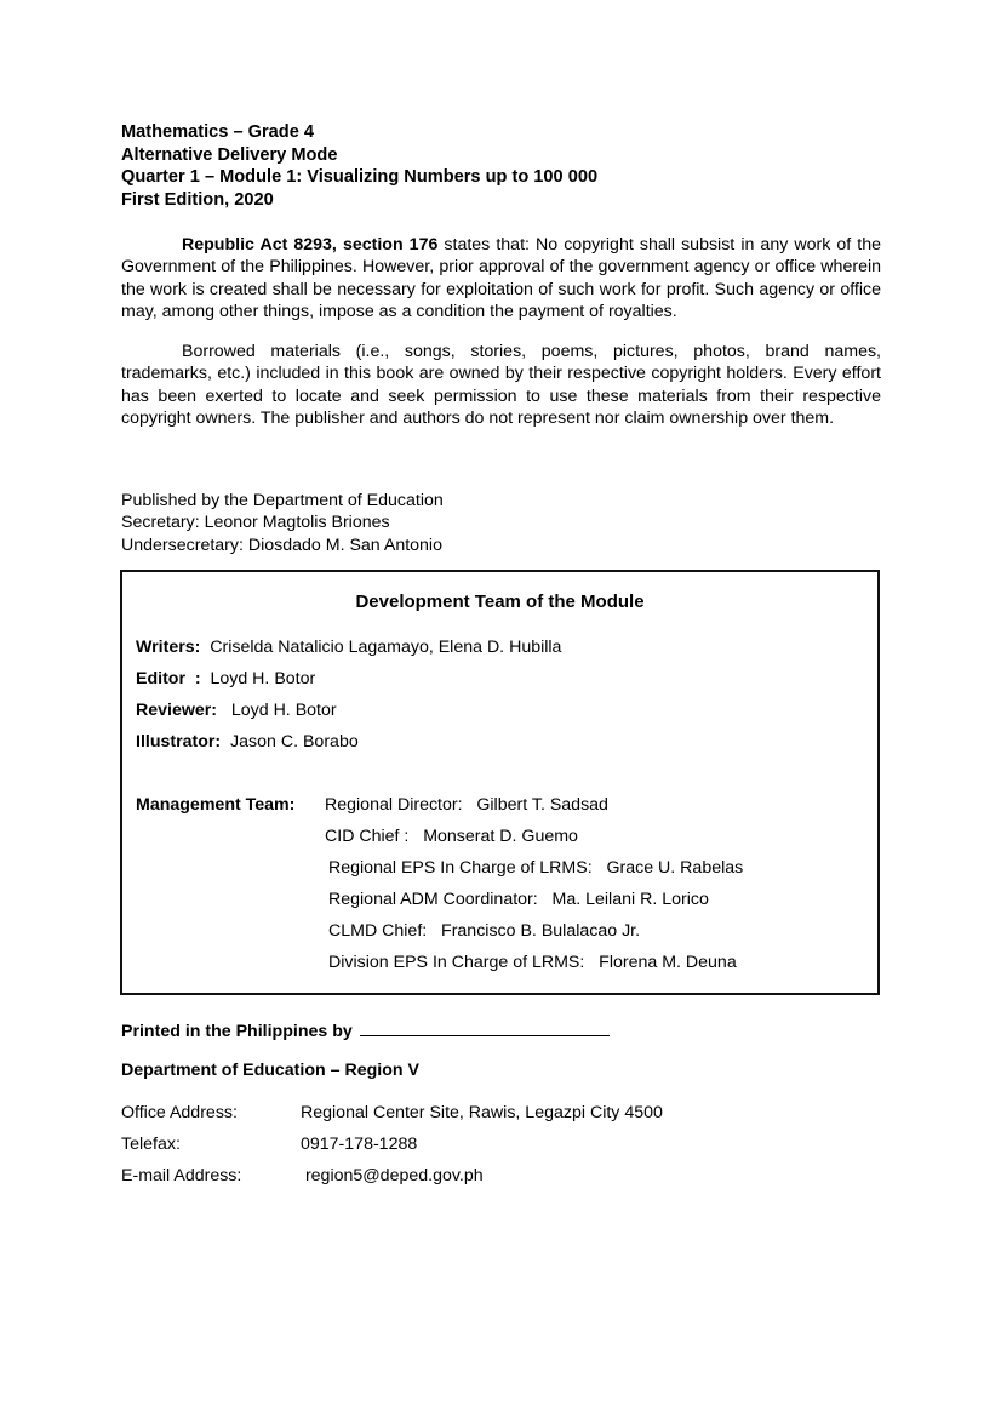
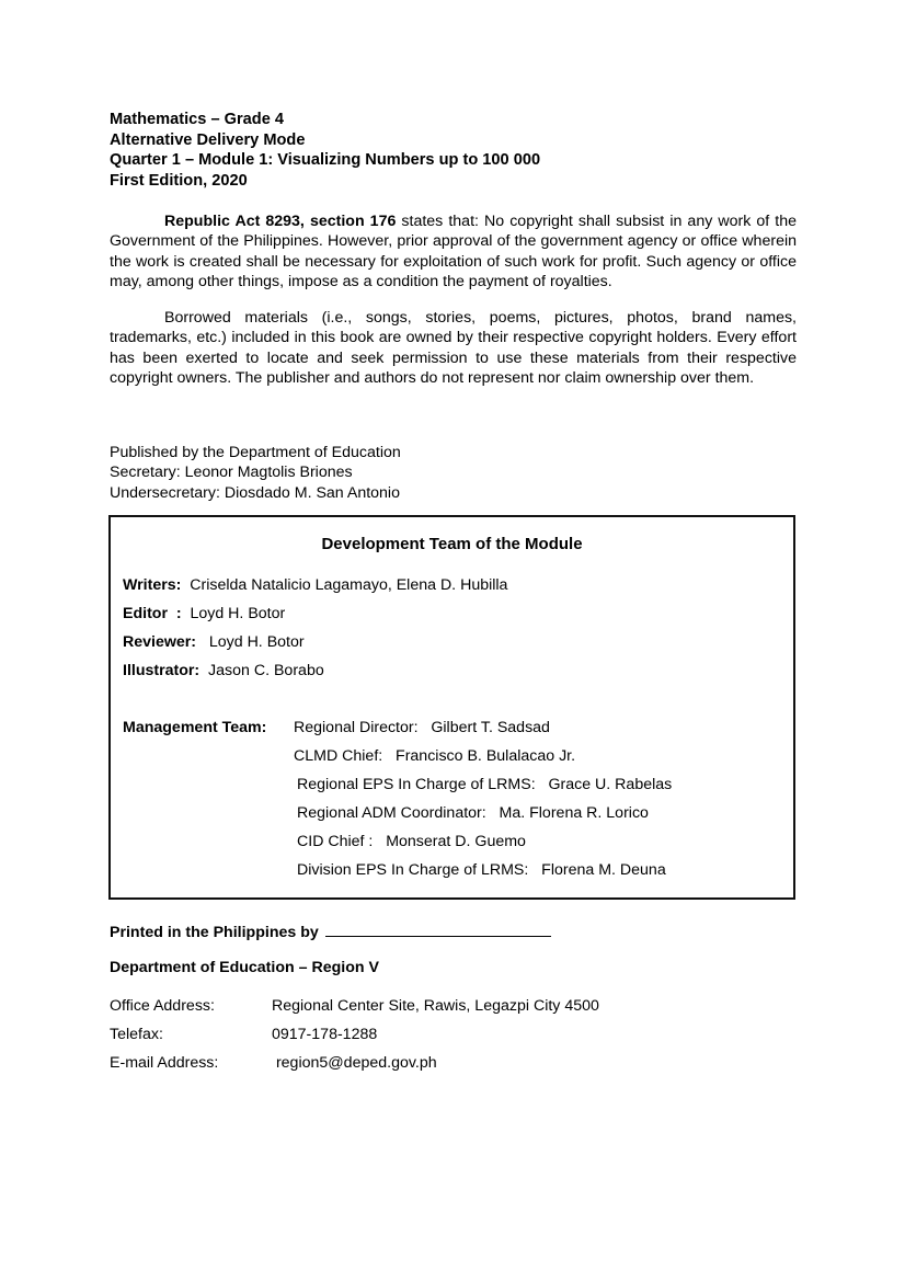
  Mathematics – Grade 4
  Alternative Delivery Mode
  Quarter 1 – Module 1: Visualizing Numbers up to 100 000
  First Edition, 2020
  Republic Act 8293, section 176 states that: No copyright shall subsist in any work of the Government of the Philippines. However, prior approval of the government agency or office wherein the work is created shall be necessary for exploitation of such work for profit. Such agency or office may, among other things, impose as a condition the payment of royalties.
  Borrowed materials (i.e., songs, stories, poems, pictures, photos, brand names, trademarks, etc.) included in this book are owned by their respective copyright holders. Every effort has been exerted to locate and seek permission to use these materials from their respective copyright owners. The publisher and authors do not represent nor claim ownership over them.
  Published by the Department of Education
  Secretary: Leonor Magtolis Briones
  Undersecretary: Diosdado M. San Antonio
  Development Team of the Module
  Writers: Criselda Natalicio Lagamayo, Elena D. Hubilla
  Editor : Loyd H. Botor
  Reviewer: Loyd H. Botor
  Illustrator: Jason C. Borabo
  Management Team:
  Regional Director: Gilbert T. Sadsad
- CID Chief : Monserat D. Guemo
+ CLMD Chief: Francisco B. Bulalacao Jr.
  Regional EPS In Charge of LRMS: Grace U. Rabelas
- Regional ADM Coordinator: Ma. Leilani R. Lorico
+ Regional ADM Coordinator: Ma. Florena R. Lorico
- CLMD Chief: Francisco B. Bulalacao Jr.
+ CID Chief : Monserat D. Guemo
  Division EPS In Charge of LRMS: Florena M. Deuna
  Printed in the Philippines by
  Department of Education – Region V
  Office Address: Regional Center Site, Rawis, Legazpi City 4500
  Telefax: 0917-178-1288
  E-mail Address: region5@deped.gov.ph
